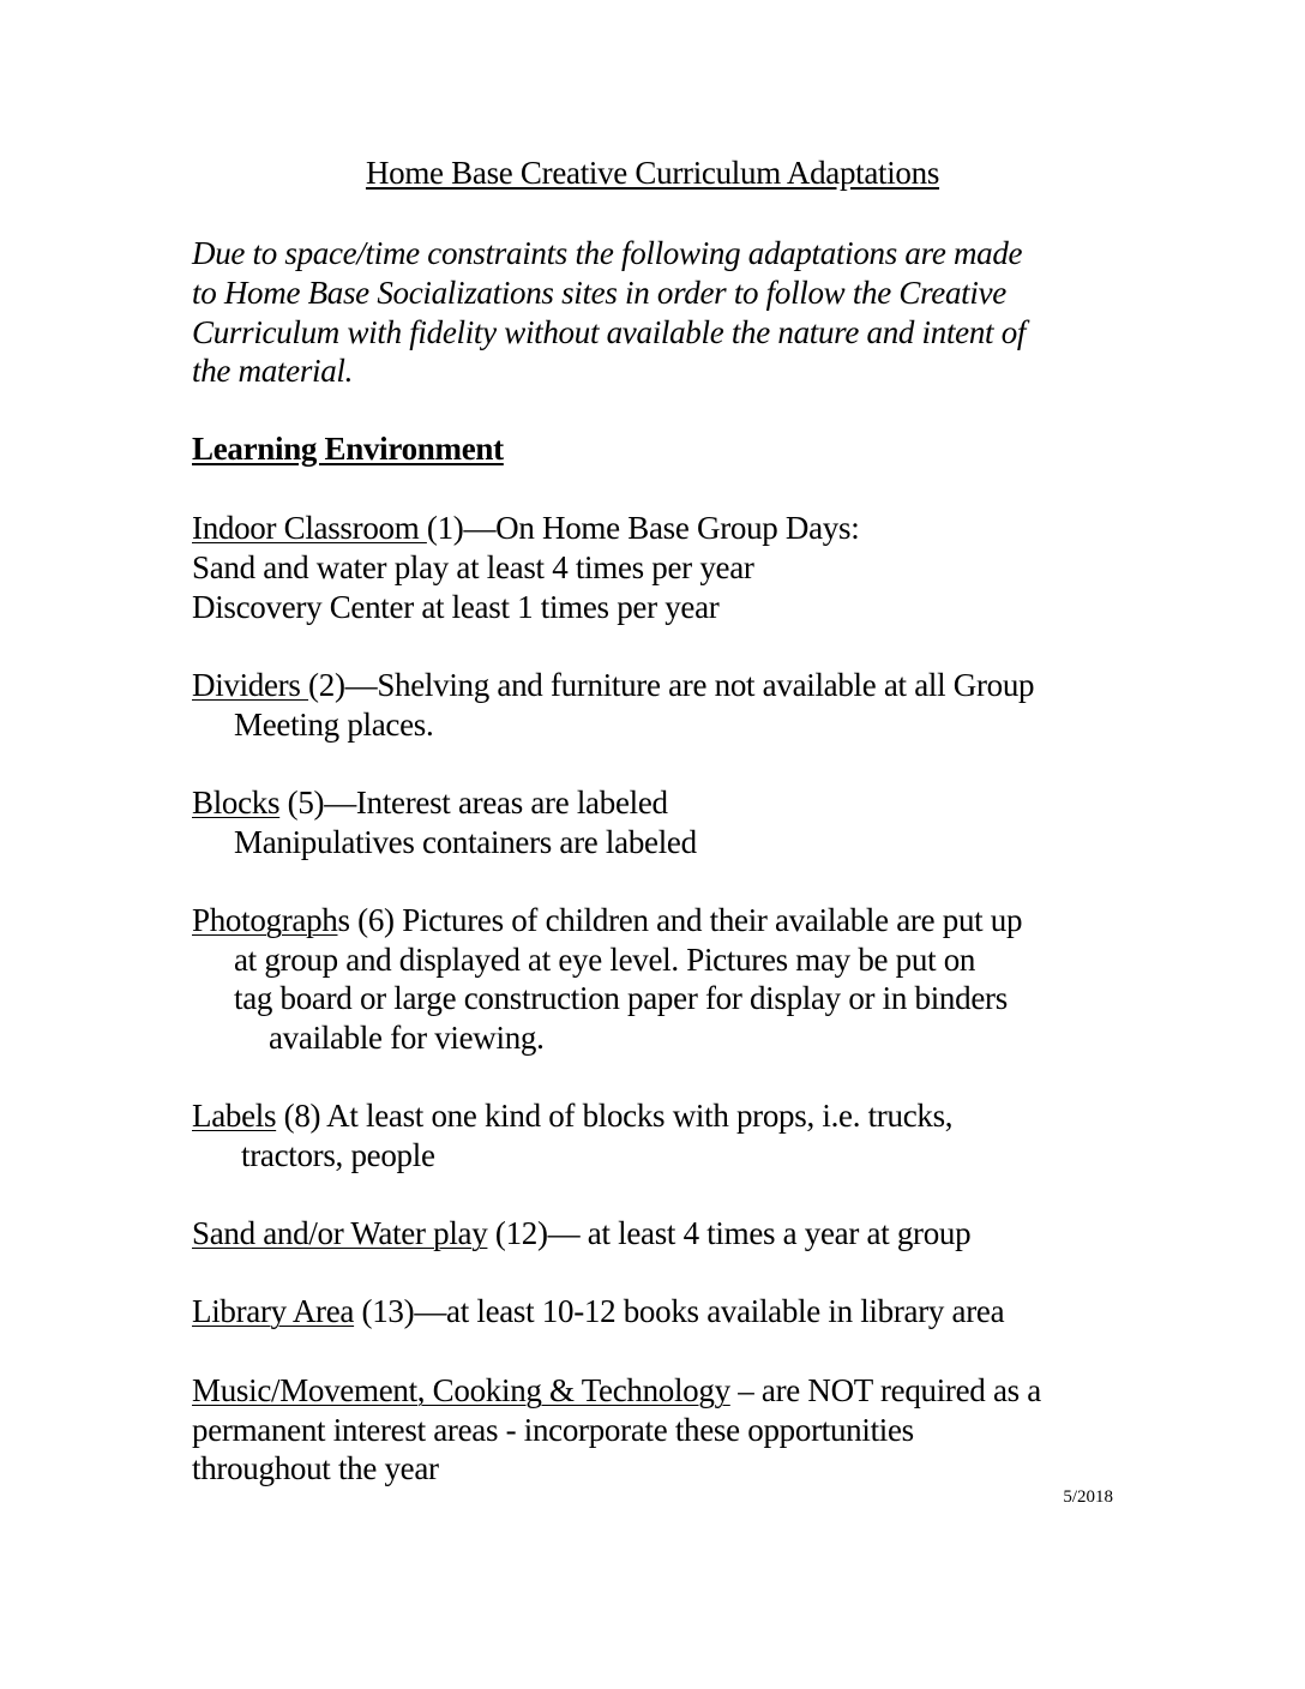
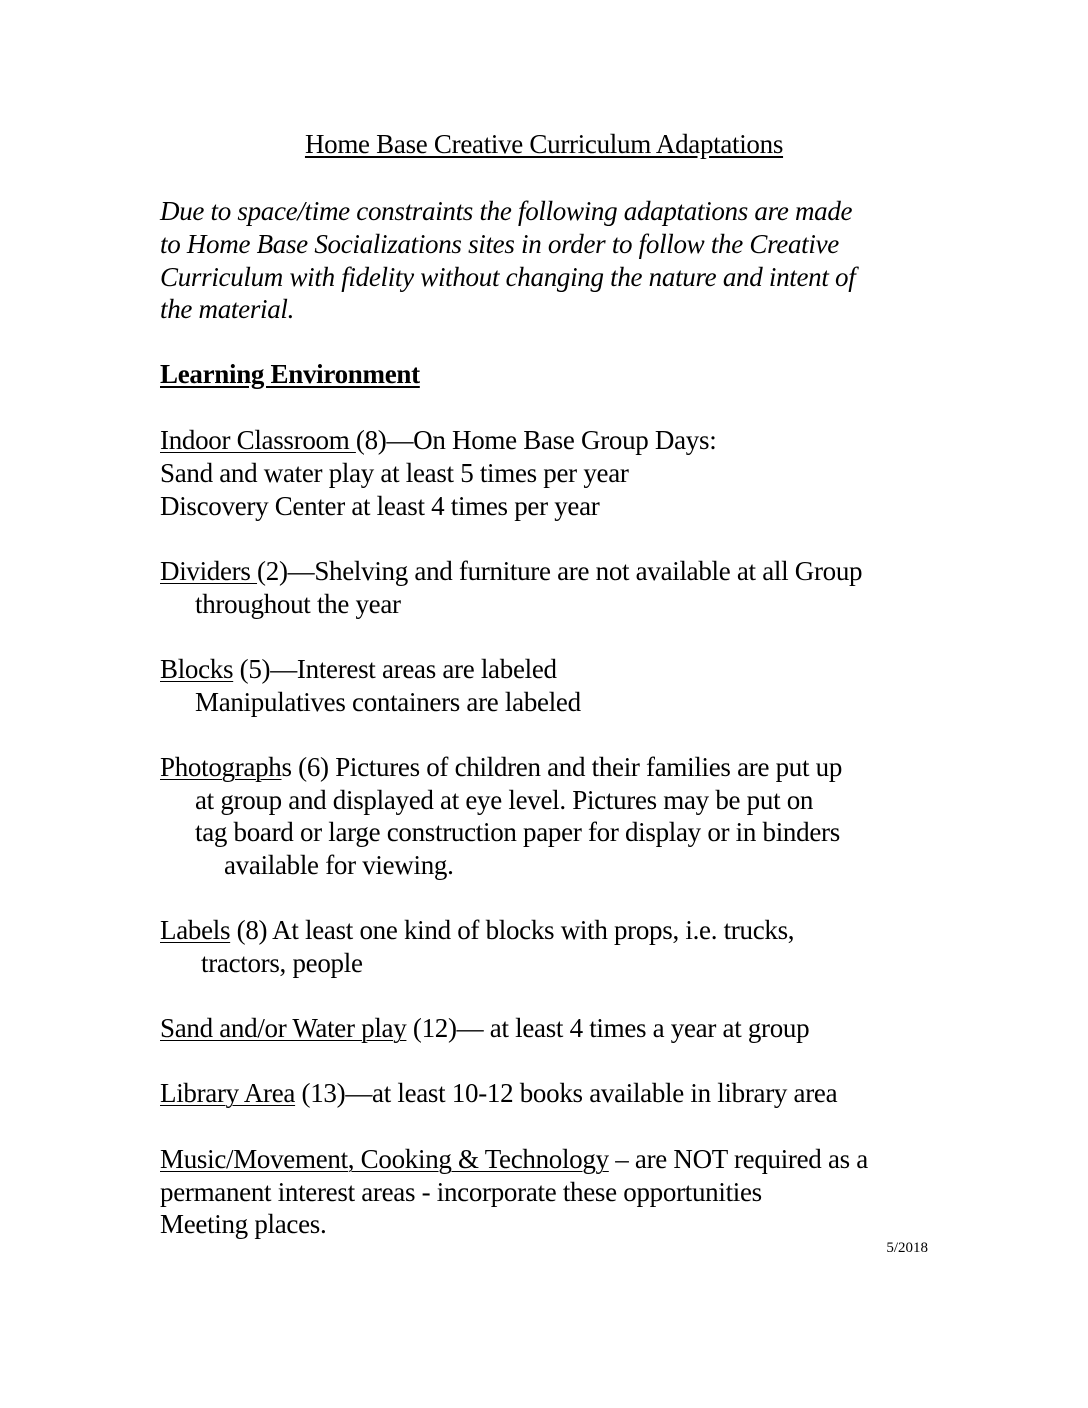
  Home Base Creative Curriculum Adaptations
  Due to space/time constraints the following adaptations are made
  to Home Base Socializations sites in order to follow the Creative
- Curriculum with fidelity without available the nature and intent of
+ Curriculum with fidelity without changing the nature and intent of
  the material.
  Learning Environment
- Indoor Classroom (1)—On Home Base Group Days:
+ Indoor Classroom (8)—On Home Base Group Days:
- Sand and water play at least 4 times per year
+ Sand and water play at least 5 times per year
- Discovery Center at least 1 times per year
+ Discovery Center at least 4 times per year
  Dividers (2)—Shelving and furniture are not available at all Group
- Meeting places.
+ throughout the year
  Blocks (5)—Interest areas are labeled
  Manipulatives containers are labeled
- Photographs (6) Pictures of children and their available are put up
+ Photographs (6) Pictures of children and their families are put up
  at group and displayed at eye level. Pictures may be put on
  tag board or large construction paper for display or in binders
  available for viewing.
  Labels (8) At least one kind of blocks with props, i.e. trucks,
  tractors, people
  Sand and/or Water play (12)— at least 4 times a year at group
  Library Area (13)—at least 10-12 books available in library area
  Music/Movement, Cooking & Technology – are NOT required as a
  permanent interest areas - incorporate these opportunities
- throughout the year
+ Meeting places.
  5/2018
